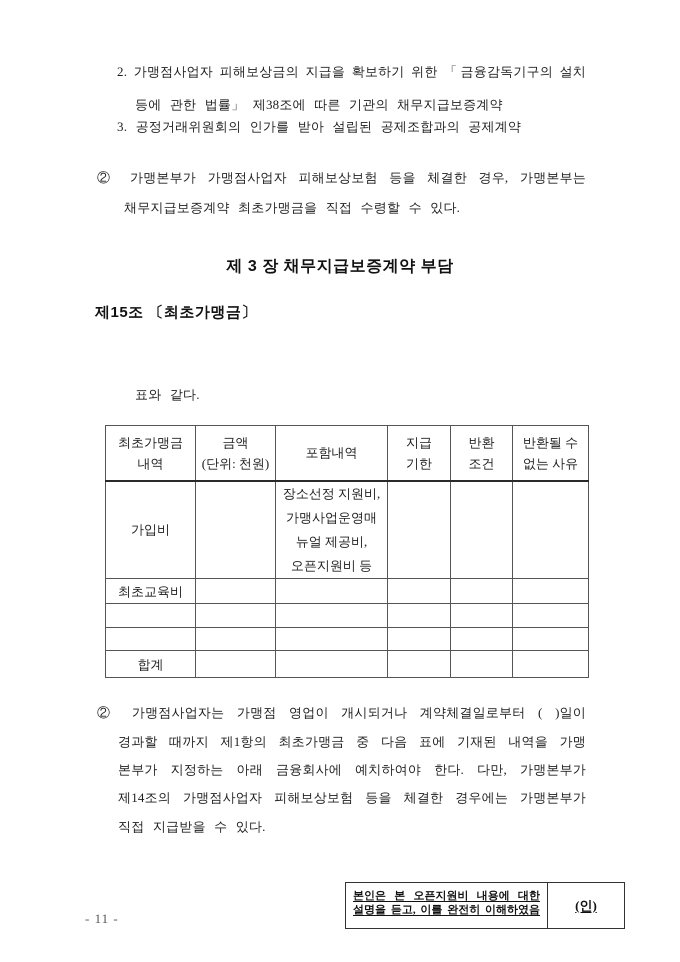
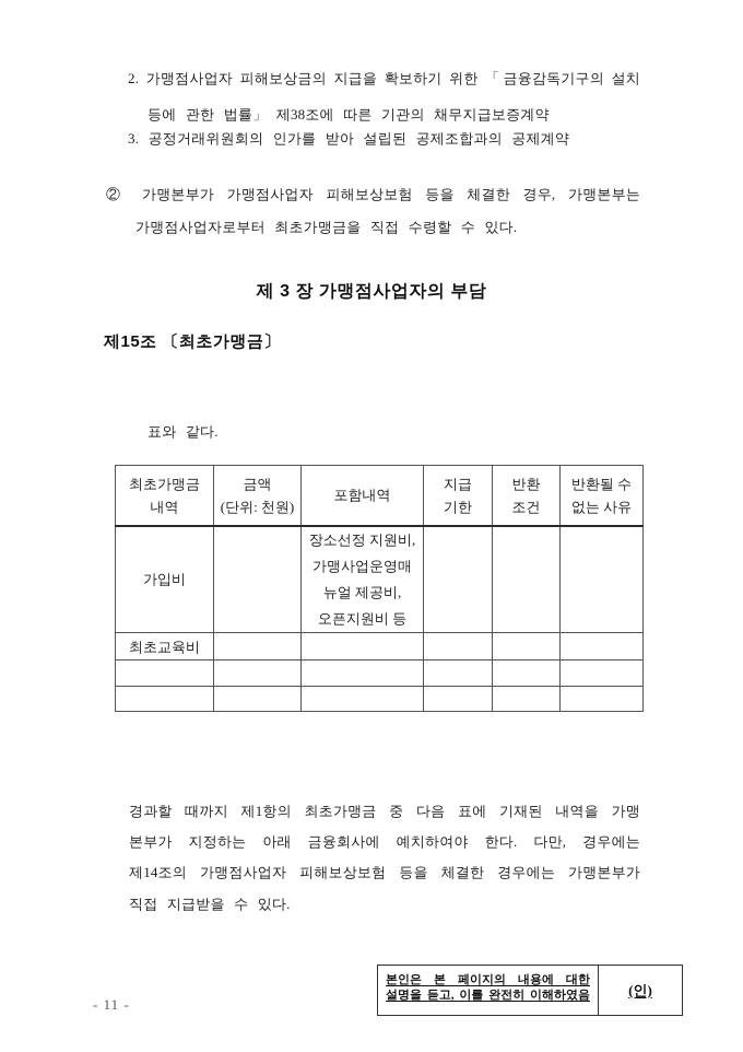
  2. 가맹점사업자 피해보상금의 지급을 확보하기 위한 「금융감독기구의 설치
  등에 관한 법률」 제38조에 따른 기관의 채무지급보증계약
  3. 공정거래위원회의 인가를 받아 설립된 공제조합과의 공제계약
  ② 가맹본부가 가맹점사업자 피해보상보험 등을 체결한 경우, 가맹본부는
- 채무지급보증계약 최초가맹금을 직접 수령할 수 있다.
+ 가맹점사업자로부터 최초가맹금을 직접 수령할 수 있다.
- 제 3 장 채무지급보증계약 부담
+ 제 3 장 가맹점사업자의 부담
  제15조 〔최초가맹금〕
  표와 같다.
  최초가맹금내역	금액(단위: 천원)	포함내역	지급기한	반환조건	반환될 수없는 사유
  가입비		장소선정 지원비, 가맹사업운영매 뉴얼 제공비, 오픈지원비 등
  최초교육비
- 합계
- ② 가맹점사업자는 가맹점 영업이 개시되거나 계약체결일로부터 ( )일이
  경과할 때까지 제1항의 최초가맹금 중 다음 표에 기재된 내역을 가맹
- 본부가 지정하는 아래 금융회사에 예치하여야 한다. 다만, 가맹본부가
+ 본부가 지정하는 아래 금융회사에 예치하여야 한다. 다만, 경우에는
  제14조의 가맹점사업자 피해보상보험 등을 체결한 경우에는 가맹본부가
  직접 지급받을 수 있다.
- 본인은 본 오픈지원비 내용에 대한
+ 본인은 본 페이지의 내용에 대한
  설명을 듣고, 이를 완전히 이해하였음
  (인)
  - 11 -
